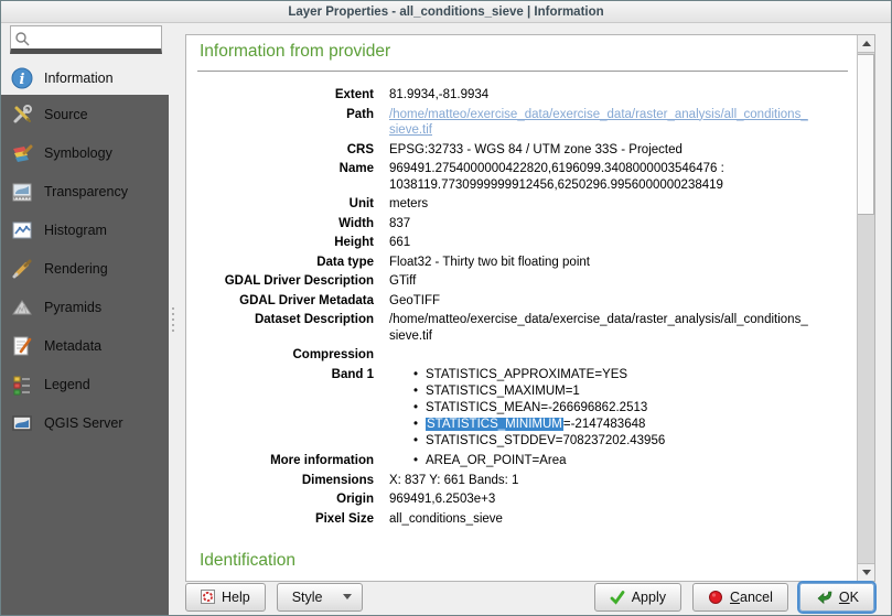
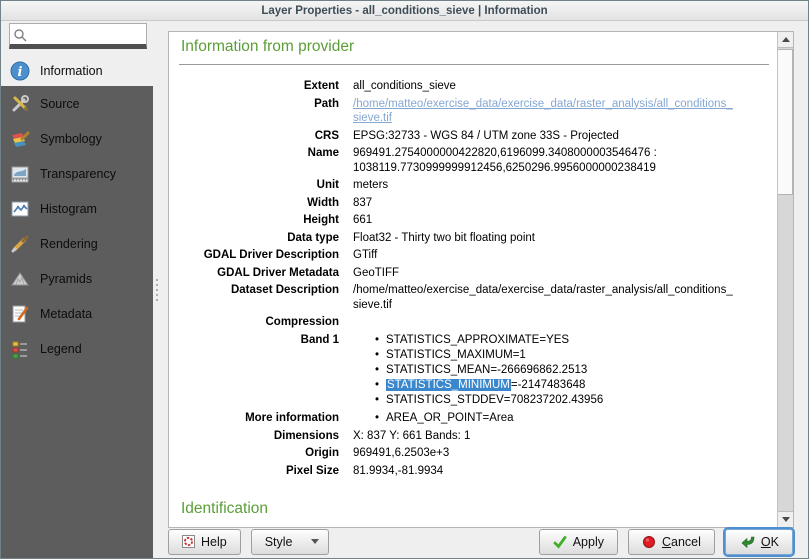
  Layer Properties - all_conditions_sieve | Information
  i
  Information
  Source
  Symbology
  Transparency
  Histogram
  Rendering
  Pyramids
  Metadata
  Legend
- QGIS Server
  Information from provider
  Extent
- 81.9934,-81.9934
+ all_conditions_sieve
  Path
  /home/matteo/exercise_data/exercise_data/raster_analysis/all_conditions_sieve.tif
  CRS
  EPSG:32733 - WGS 84 / UTM zone 33S - Projected
  Name
  969491.2754000000422820,6196099.3408000003546476 : 1038119.7730999999912456,6250296.9956000000238419
  Unit
  meters
  Width
  837
  Height
  661
  Data type
  Float32 - Thirty two bit floating point
  GDAL Driver Description
  GTiff
  GDAL Driver Metadata
  GeoTIFF
  Dataset Description
  /home/matteo/exercise_data/exercise_data/raster_analysis/all_conditions_sieve.tif
  Compression
  Band 1
  STATISTICS_APPROXIMATE=YES
  STATISTICS_MAXIMUM=1
  STATISTICS_MEAN=-266696862.2513
  STATISTICS_MINIMUM=-2147483648
  STATISTICS_STDDEV=708237202.43956
  More information
  AREA_OR_POINT=Area
  Dimensions
  X: 837 Y: 661 Bands: 1
  Origin
  969491,6.2503e+3
  Pixel Size
- all_conditions_sieve
+ 81.9934,-81.9934
  Identification
  Help
  Style
  Apply
  Cancel
  OK
